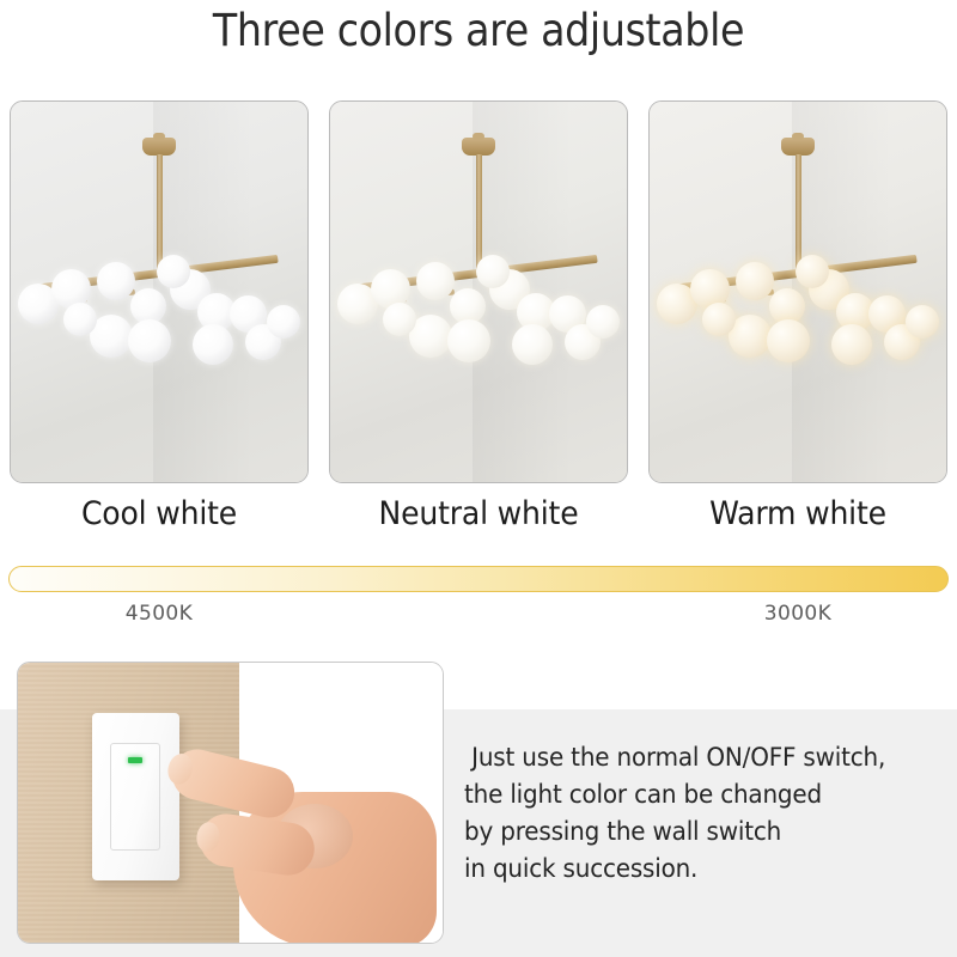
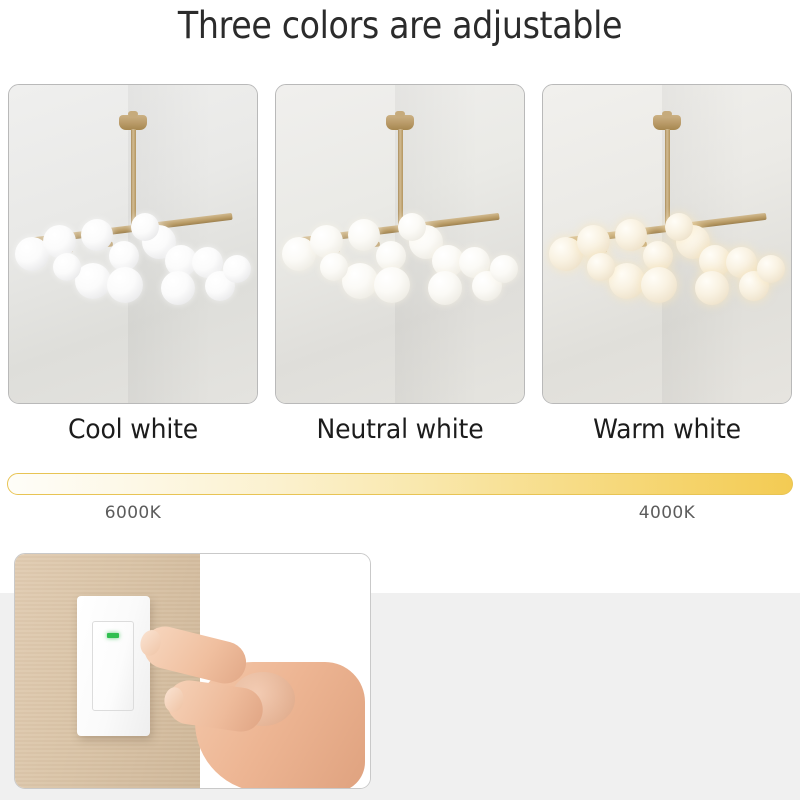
  Three colors are adjustable
  Cool white
  Neutral white
  Warm white
+ 6000K
- 4500K
+ 4000K
- 3000K
- Just use the normal ON/OFF switch,
- the light color can be changed
- by pressing the wall switch
- in quick succession.
